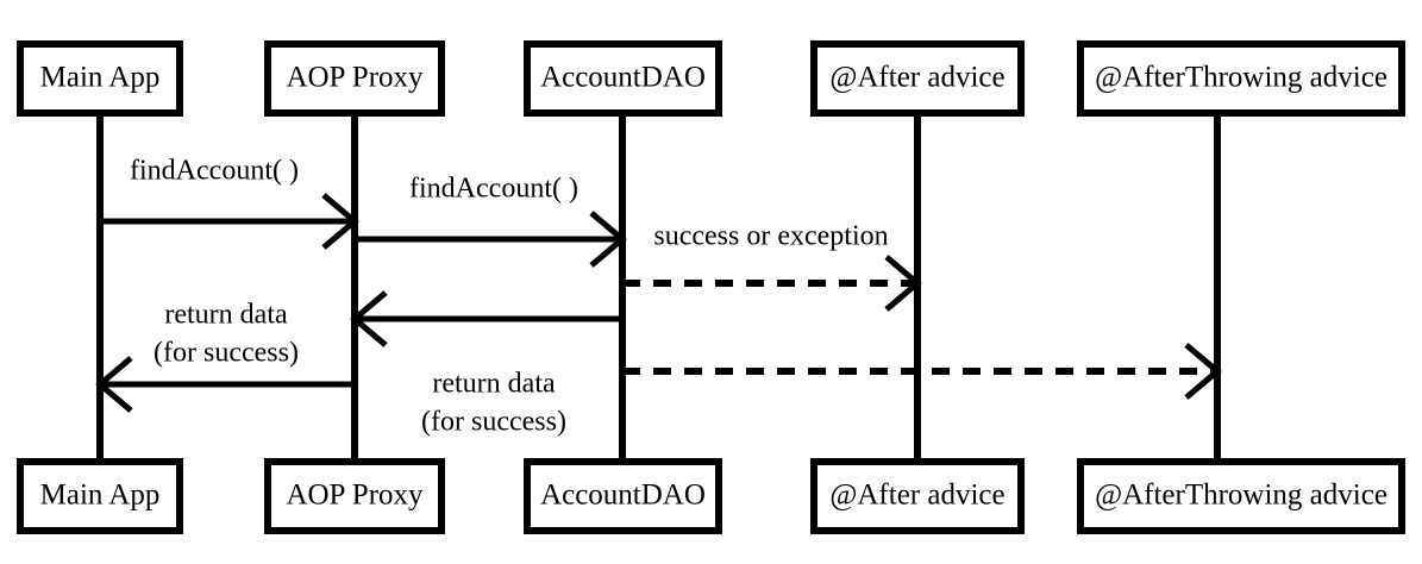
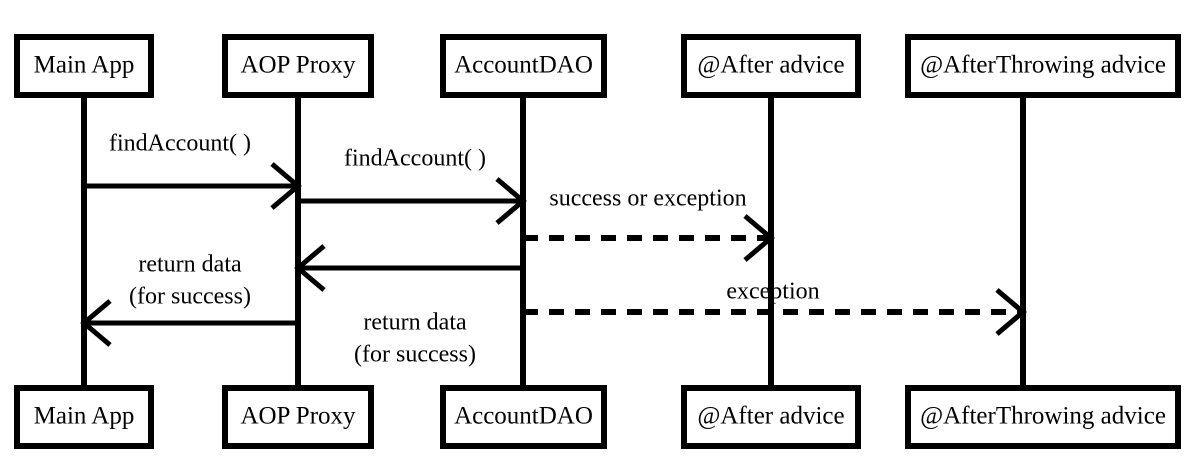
  Main App
  Main App
  AOP Proxy
  AOP Proxy
  AccountDAO
  AccountDAO
  @After advice
  @After advice
  @AfterThrowing advice
  @AfterThrowing advice
  findAccount( )
  findAccount( )
  success or exception
  return data
  (for success)
+ exception
  return data
  (for success)
